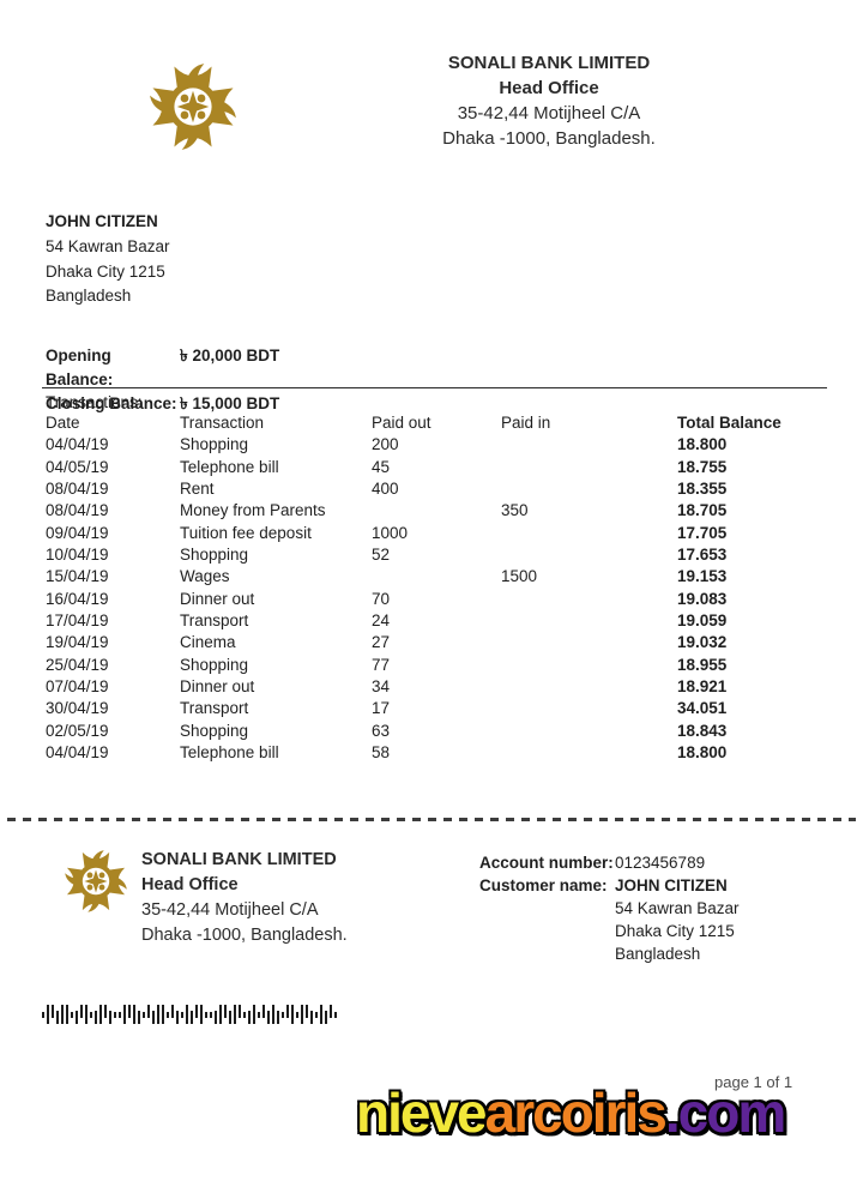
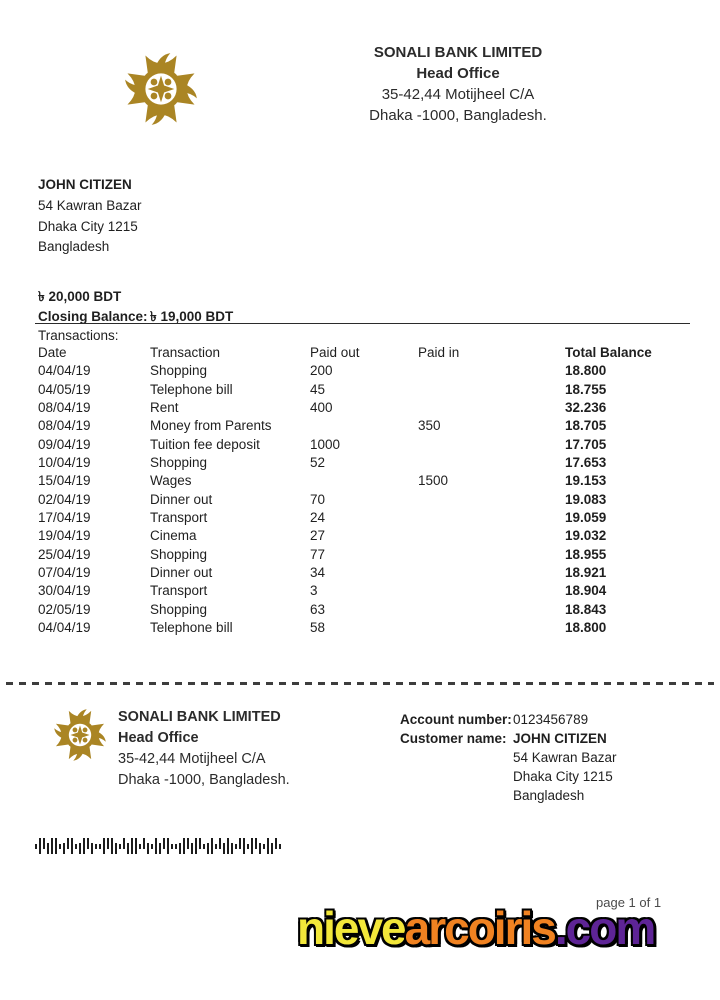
  SONALI BANK LIMITED
  Head Office
  35-42,44 Motijheel C/A
  Dhaka -1000, Bangladesh.
  JOHN CITIZEN
  54 Kawran Bazar
  Dhaka City 1215
  Bangladesh
- Opening Balance:
  ৳ 20,000 BDT
  Closing Balance:
- ৳ 15,000 BDT
+ ৳ 19,000 BDT
  Transactions:
  Date
  Transaction
  Paid out
  Paid in
  Total Balance
  04/04/19
  Shopping
  200
  18.800
  04/05/19
  Telephone bill
  45
  18.755
  08/04/19
  Rent
  400
- 18.355
+ 32.236
  08/04/19
  Money from Parents
  350
  18.705
  09/04/19
  Tuition fee deposit
  1000
  17.705
  10/04/19
  Shopping
  52
  17.653
  15/04/19
  Wages
  1500
  19.153
- 16/04/19
+ 02/04/19
  Dinner out
  70
  19.083
  17/04/19
  Transport
  24
  19.059
  19/04/19
  Cinema
  27
  19.032
  25/04/19
  Shopping
  77
  18.955
  07/04/19
  Dinner out
  34
  18.921
  30/04/19
  Transport
- 17
+ 3
- 34.051
+ 18.904
  02/05/19
  Shopping
  63
  18.843
  04/04/19
  Telephone bill
  58
  18.800
  SONALI BANK LIMITED
  Head Office
  35-42,44 Motijheel C/A
  Dhaka -1000, Bangladesh.
  Account number:
  0123456789
  Customer name:
  JOHN CITIZEN
  54 Kawran Bazar
  Dhaka City 1215
  Bangladesh
  page 1 of 1
  nievearcoiris.com
